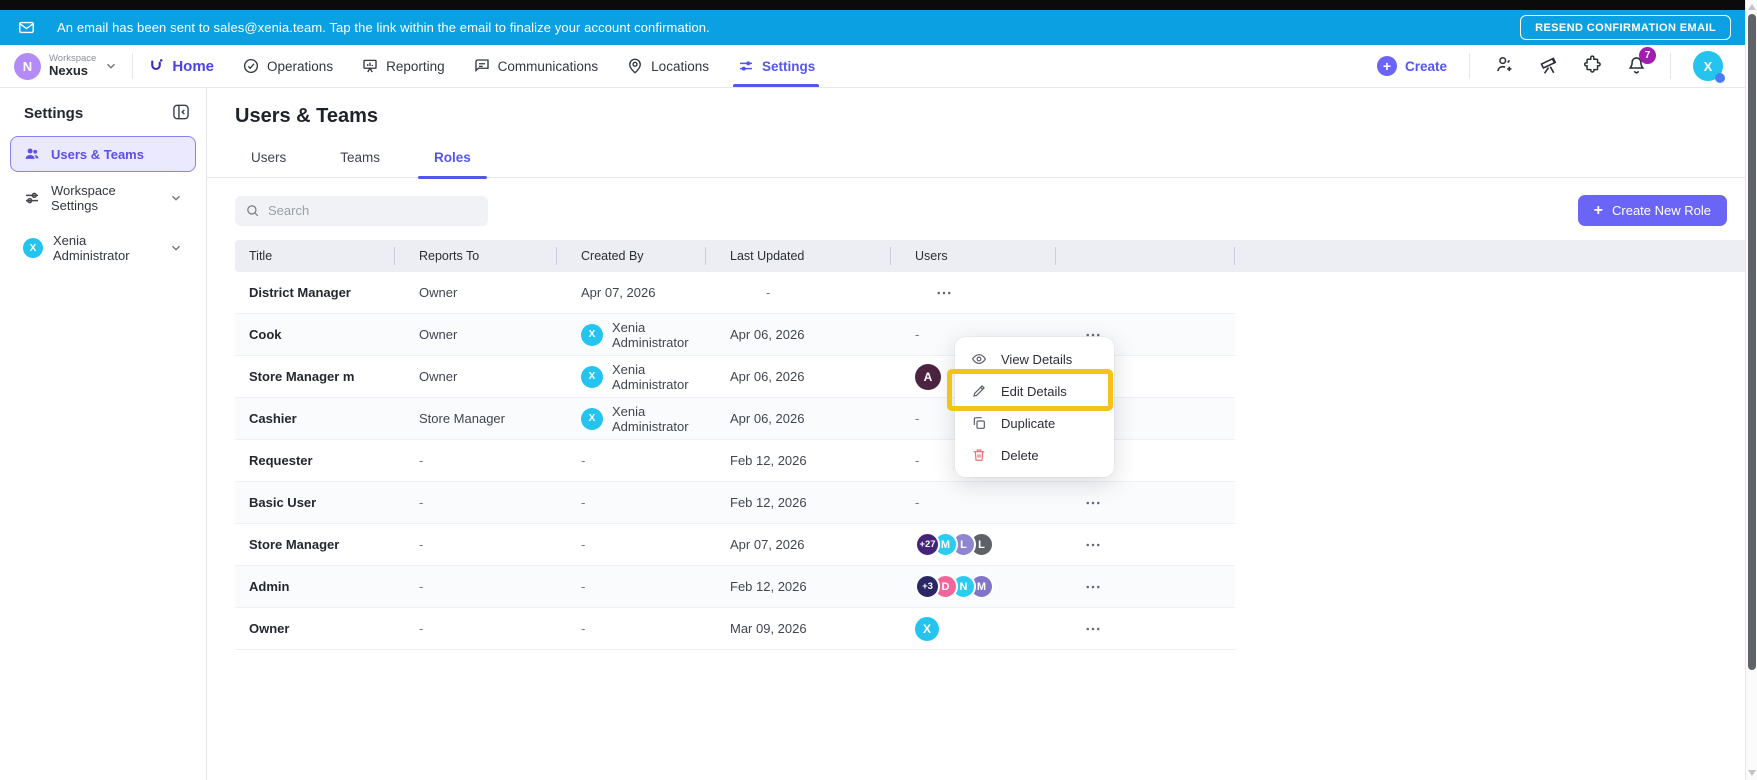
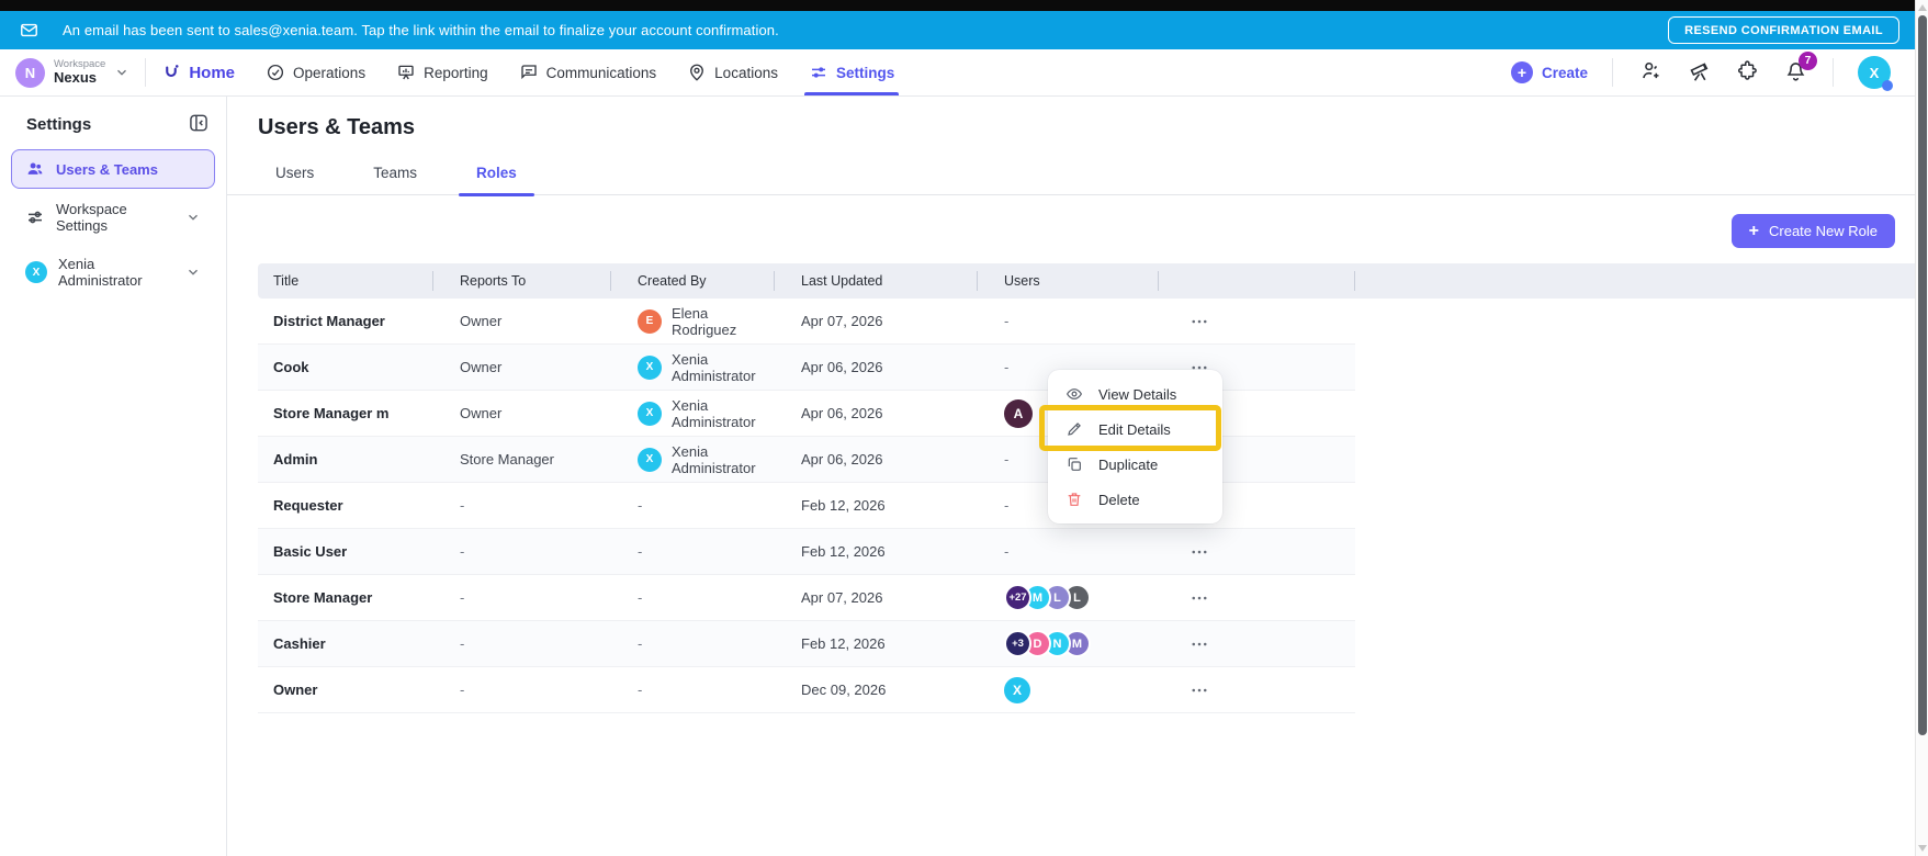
  An email has been sent to sales@xenia.team. Tap the link within the email to finalize your account confirmation.
  RESEND CONFIRMATION EMAIL
  N
  Workspace
  Nexus
  Home
  Operations
  Reporting
  Communications
  Locations
  Settings
  +
  Create
  7
  X
  Settings
  Users & Teams
  Workspace Settings
  X
  Xenia Administrator
  Users & Teams
  Users
  Teams
  Roles
- Search
  +
  Create New Role
  Title
  Reports To
  Created By
  Last Updated
  Users
  District Manager
  Owner
+ E
+ Elena Rodriguez
  Apr 07, 2026
  -
  Cook
  Owner
  X
  Xenia Administrator
  Apr 06, 2026
  -
  Store Manager m
  Owner
  X
  Xenia Administrator
  Apr 06, 2026
  A
- Cashier
+ Admin
  Store Manager
  X
  Xenia Administrator
  Apr 06, 2026
  -
  Requester
  -
  -
  Feb 12, 2026
  -
  Basic User
  -
  -
  Feb 12, 2026
  -
  Store Manager
  -
  -
  Apr 07, 2026
  +27
  M
  L
  L
- Admin
+ Cashier
  -
  -
  Feb 12, 2026
  +3
  D
  N
  M
  Owner
  -
  -
- Mar 09, 2026
+ Dec 09, 2026
  X
  View Details
  Edit Details
  Duplicate
  Delete
